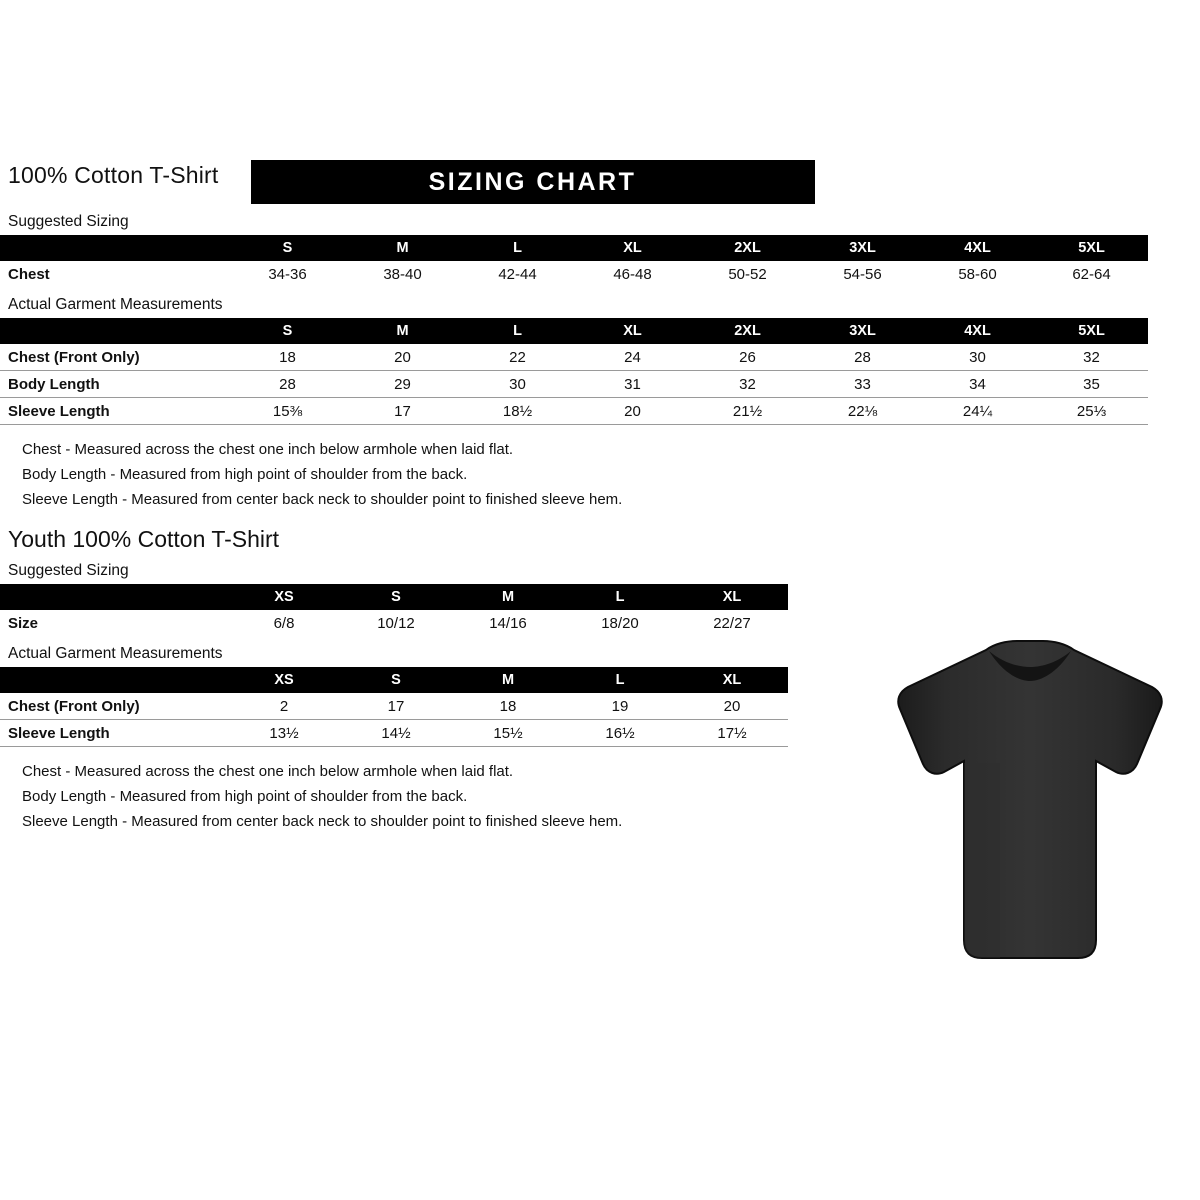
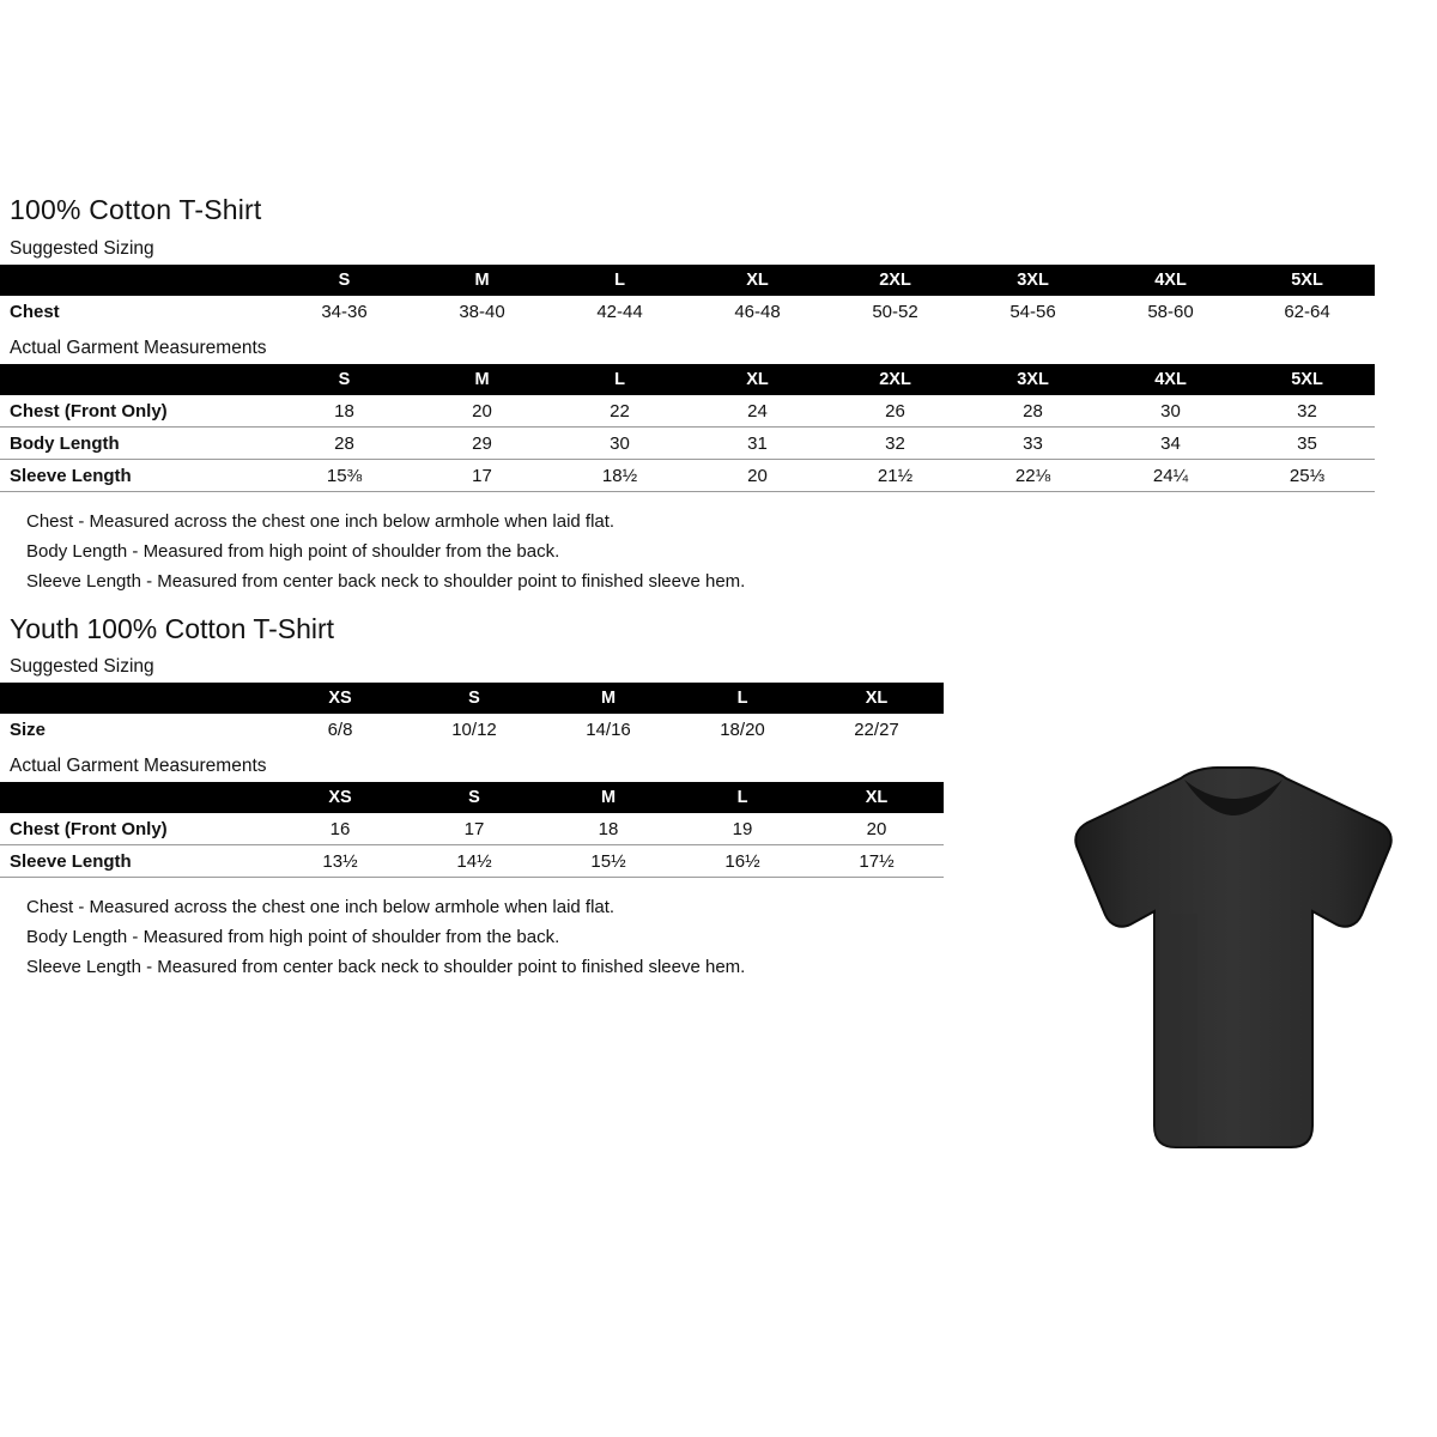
  100% Cotton T-Shirt
- SIZING CHART
  Suggested Sizing
  	S	M	L	XL	2XL	3XL	4XL	5XL
  Chest	34-36	38-40	42-44	46-48	50-52	54-56	58-60	62-64
  Actual Garment Measurements
  	S	M	L	XL	2XL	3XL	4XL	5XL
  Chest (Front Only)	18	20	22	24	26	28	30	32
  Body Length	28	29	30	31	32	33	34	35
  Sleeve Length	15⅜	17	18½	20	21½	22⅛	24¼	25⅓
  Chest - Measured across the chest one inch below armhole when laid flat.
  Body Length - Measured from high point of shoulder from the back.
  Sleeve Length - Measured from center back neck to shoulder point to finished sleeve hem.
  Youth 100% Cotton T-Shirt
  Suggested Sizing
  	XS	S	M	L	XL
  Size	6/8	10/12	14/16	18/20	22/27
  Actual Garment Measurements
  	XS	S	M	L	XL
- Chest (Front Only)	2	17	18	19	20
+ Chest (Front Only)	16	17	18	19	20
  Sleeve Length	13½	14½	15½	16½	17½
  Chest - Measured across the chest one inch below armhole when laid flat.
  Body Length - Measured from high point of shoulder from the back.
  Sleeve Length - Measured from center back neck to shoulder point to finished sleeve hem.
